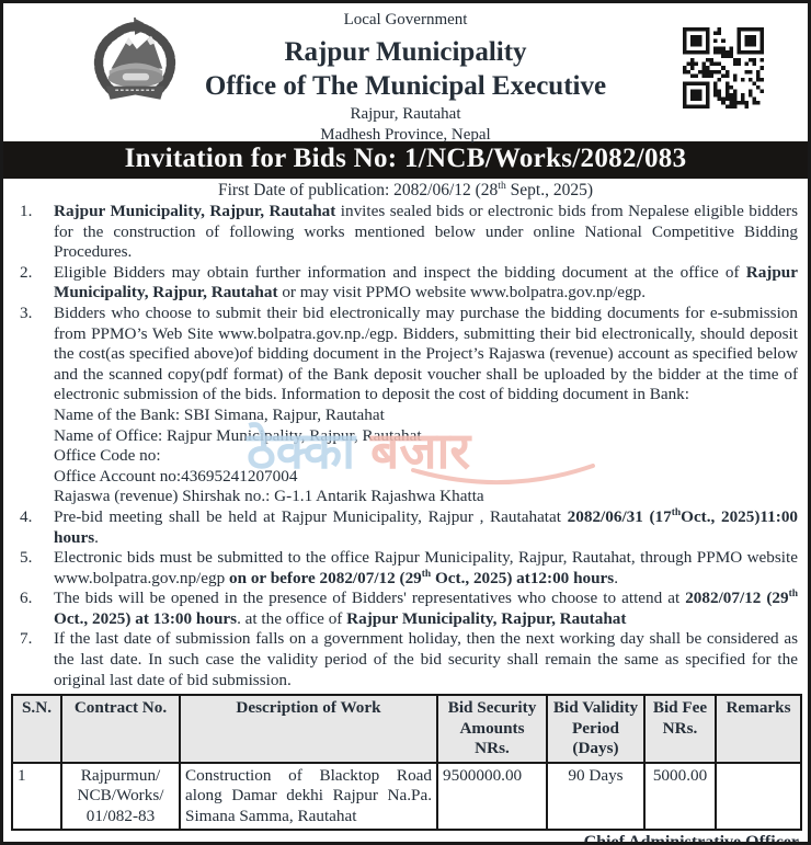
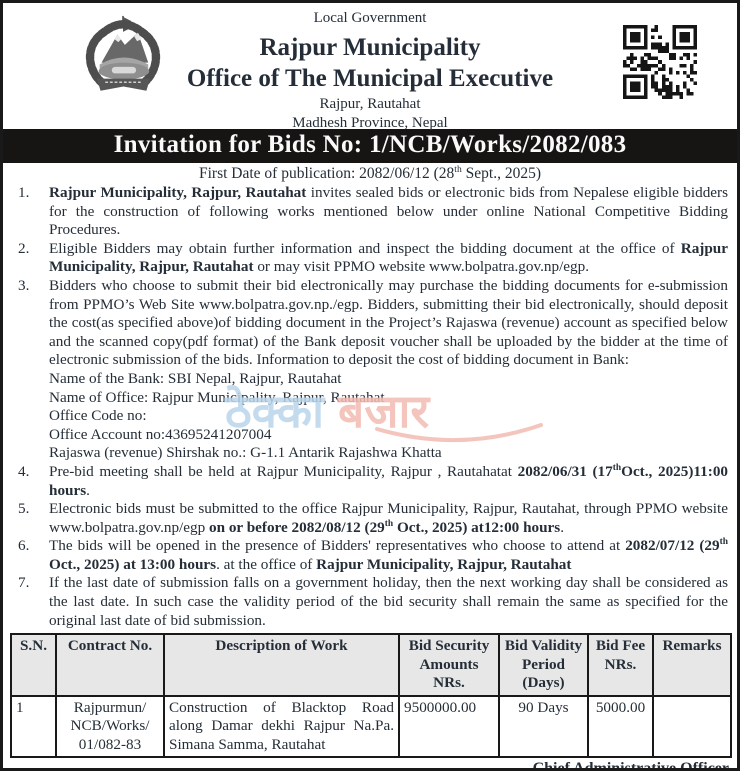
  Local Government
  Rajpur Municipality
  Office of The Municipal Executive
  Rajpur, Rautahat
  Madhesh Province, Nepal
  Invitation for Bids No: 1/NCB/Works/2082/083
  First Date of publication: 2082/06/12 (28th Sept., 2025)
  1.
  Rajpur Municipality, Rajpur, Rautahat invites sealed bids or electronic bids from Nepalese eligible bidders for the construction of following works mentioned below under online National Competitive Bidding Procedures.
  2.
  Eligible Bidders may obtain further information and inspect the bidding document at the office of Rajpur Municipality, Rajpur, Rautahat or may visit PPMO website www.bolpatra.gov.np/egp.
  3.
  Bidders who choose to submit their bid electronically may purchase the bidding documents for e-submission from PPMO’s Web Site www.bolpatra.gov.np./egp. Bidders, submitting their bid electronically, should deposit the cost(as specified above)of bidding document in the Project’s Rajaswa (revenue) account as specified below and the scanned copy(pdf format) of the Bank deposit voucher shall be uploaded by the bidder at the time of electronic submission of the bids. Information to deposit the cost of bidding document in Bank:
- Name of the Bank: SBI Simana, Rajpur, Rautahat
+ Name of the Bank: SBI Nepal, Rajpur, Rautahat
  Name of Office: Rajpur Municipality, Rajpur, Rautahat
  Office Code no:
  Office Account no:43695241207004
  Rajaswa (revenue) Shirshak no.: G-1.1 Antarik Rajashwa Khatta
  4.
  Pre-bid meeting shall be held at Rajpur Municipality, Rajpur , Rautahatat 2082/06/31 (17thOct., 2025)11:00 hours.
  5.
- Electronic bids must be submitted to the office Rajpur Municipality, Rajpur, Rautahat, through PPMO website www.bolpatra.gov.np/egp on or before 2082/07/12 (29th Oct., 2025) at12:00 hours.
+ Electronic bids must be submitted to the office Rajpur Municipality, Rajpur, Rautahat, through PPMO website www.bolpatra.gov.np/egp on or before 2082/08/12 (29th Oct., 2025) at12:00 hours.
  6.
  The bids will be opened in the presence of Bidders' representatives who choose to attend at 2082/07/12 (29th Oct., 2025) at 13:00 hours. at the office of Rajpur Municipality, Rajpur, Rautahat
  7.
  If the last date of submission falls on a government holiday, then the next working day shall be considered as the last date. In such case the validity period of the bid security shall remain the same as specified for the original last date of bid submission.
  ठेक्का बजार
  S.N.	Contract No.	Description of Work	Bid Security Amounts NRs.	Bid Validity Period (Days)	Bid Fee NRs.	Remarks
  1	Rajpurmun/ NCB/Works/ 01/082-83	Construction of Blacktop Road along Damar dekhi Rajpur Na.Pa. Simana Samma, Rautahat	9500000.00	90 Days	5000.00
  Chief Administrative Officer
